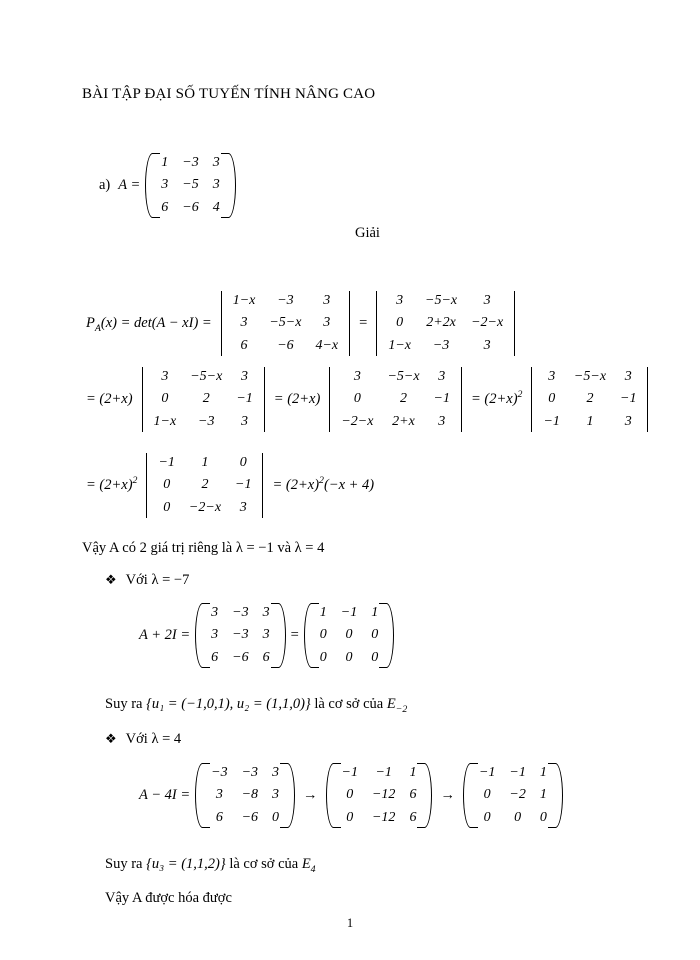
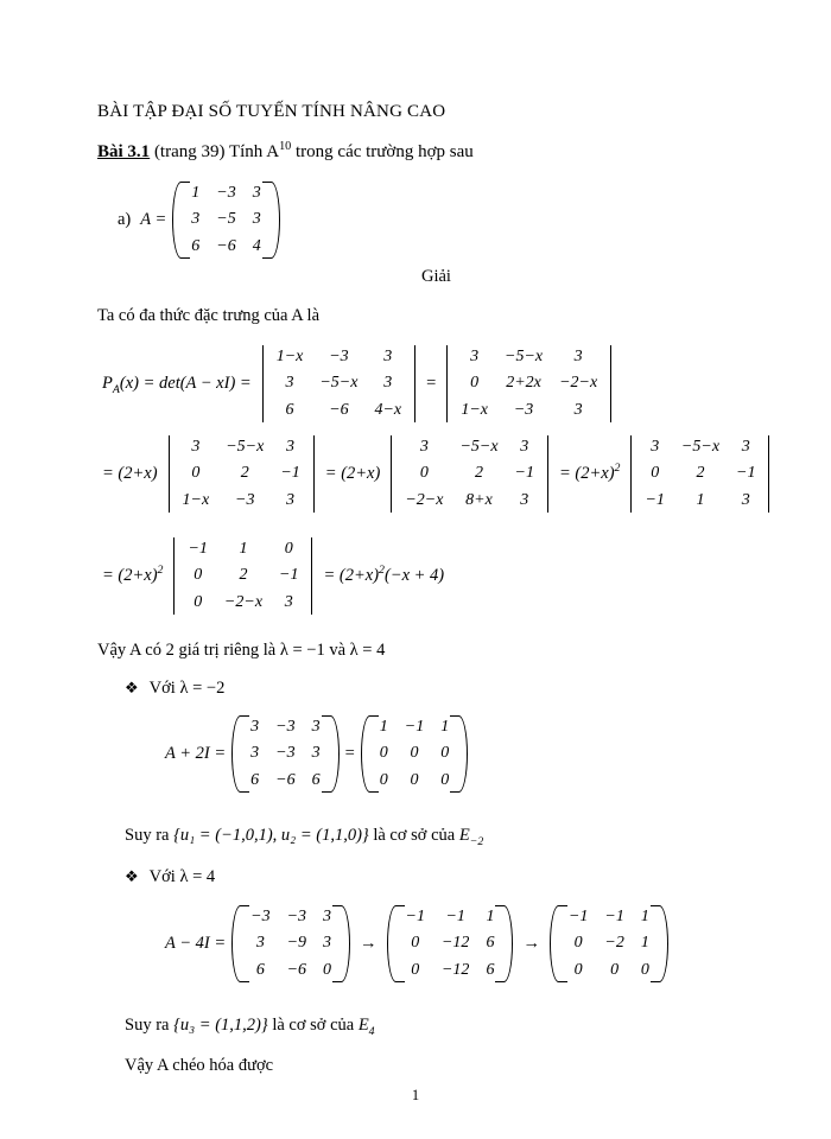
  BÀI TẬP ĐẠI SỐ TUYẾN TÍNH NÂNG CAO
+ Bài 3.1 (trang 39) Tính A10 trong các trường hợp sau
  a)
  A =
  1	−3	3
  3	−5	3
  6	−6	4
  Giải
+ Ta có đa thức đặc trưng của A là
  PA(x) = det(A − xI) =
  1−x	−3	3
  3	−5−x	3
  6	−6	4−x
  =
  3	−5−x	3
  0	2+2x	−2−x
  1−x	−3	3
  = (2+x)
  3	−5−x	3
  0	2	−1
  1−x	−3	3
  = (2+x)
  3	−5−x	3
  0	2	−1
- −2−x	2+x	3
+ −2−x	8+x	3
  = (2+x)2
  3	−5−x	3
  0	2	−1
  −1	1	3
  = (2+x)2
  −1	1	0
  0	2	−1
  0	−2−x	3
  = (2+x)2(−x + 4)
  Vậy A có 2 giá trị riêng là λ = −1 và λ = 4
- ❖ Với λ = −7
+ ❖ Với λ = −2
  A + 2I =
  3	−3	3
  3	−3	3
  6	−6	6
  =
  1	−1	1
  0	0	0
  0	0	0
  Suy ra {u₁ = (−1,0,1), u₂ = (1,1,0)} là cơ sở của E−2
  ❖ Với λ = 4
  A − 4I =
  −3	−3	3
- 3	−8	3
+ 3	−9	3
  6	−6	0
  →
  −1	−1	1
  0	−12	6
  0	−12	6
  →
  −1	−1	1
  0	−2	1
  0	0	0
  Suy ra {u₃ = (1,1,2)} là cơ sở của E4
- Vậy A được hóa được
+ Vậy A chéo hóa được
  1
